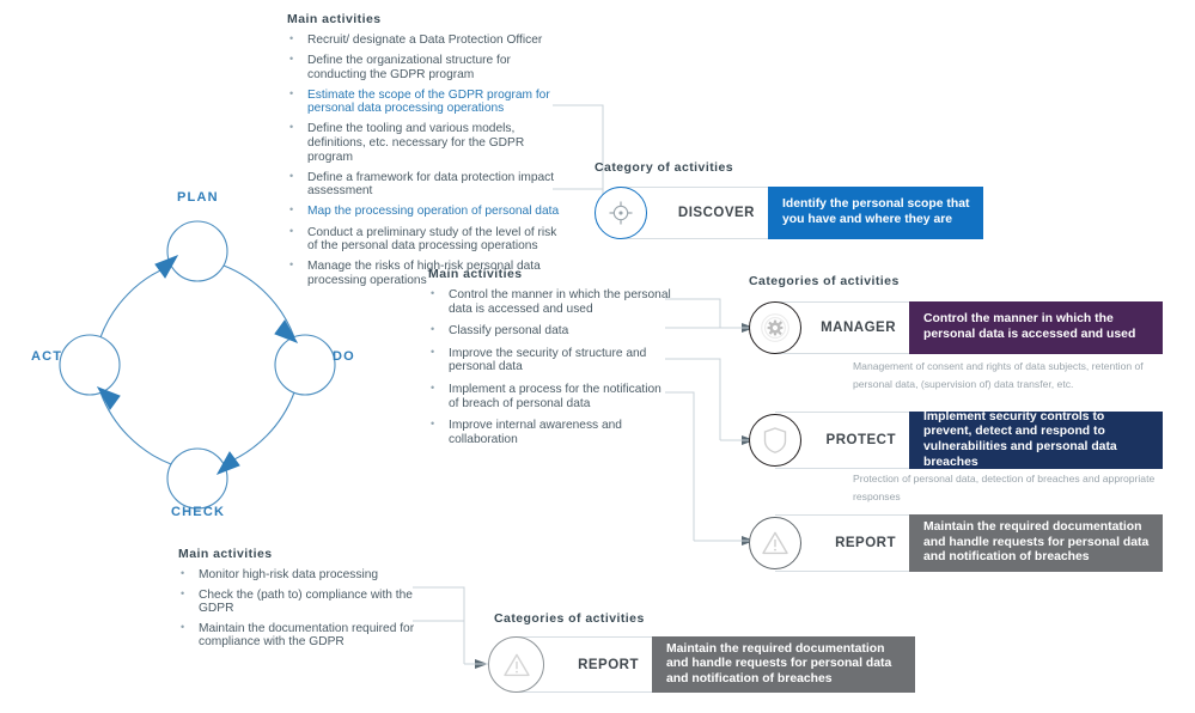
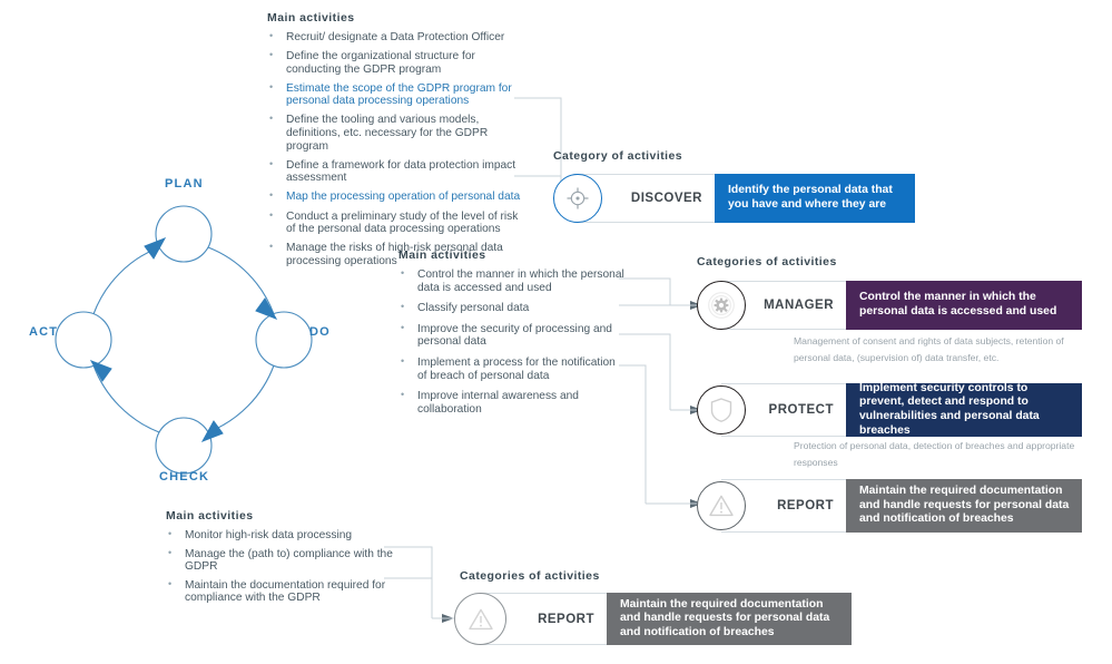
  Main activities
  Recruit/ designate a Data Protection Officer
  Define the organizational structure for conducting the GDPR program
  Estimate the scope of the GDPR program for personal data processing operations
  Define the tooling and various models, definitions, etc. necessary for the GDPR program
  Define a framework for data protection impact assessment
  Map the processing operation of personal data
  Conduct a preliminary study of the level of risk of the personal data processing operations
  Manage the risks of high-risk personal data processing operations
  Category of activities
  DISCOVER
- Identify the personal scope that you have and where they are
+ Identify the personal data that you have and where they are
  PLAN
  DO
  CHECK
  ACT
  Main activities
  Control the manner in which the personal data is accessed and used
  Classify personal data
- Improve the security of structure and personal data
+ Improve the security of processing and personal data
  Implement a process for the notification of breach of personal data
  Improve internal awareness and collaboration
  Categories of activities
  MANAGER
  Control the manner in which the personal data is accessed and used
  Management of consent and rights of data subjects, retention of personal data, (supervision of) data transfer, etc.
  PROTECT
  Implement security controls to prevent, detect and respond to vulnerabilities and personal data breaches
  Protection of personal data, detection of breaches and appropriate responses
  REPORT
  Maintain the required documentation and handle requests for personal data and notification of breaches
  Main activities
  Monitor high-risk data processing
- Check the (path to) compliance with the GDPR
+ Manage the (path to) compliance with the GDPR
  Maintain the documentation required for compliance with the GDPR
  Categories of activities
  REPORT
  Maintain the required documentation and handle requests for personal data and notification of breaches
